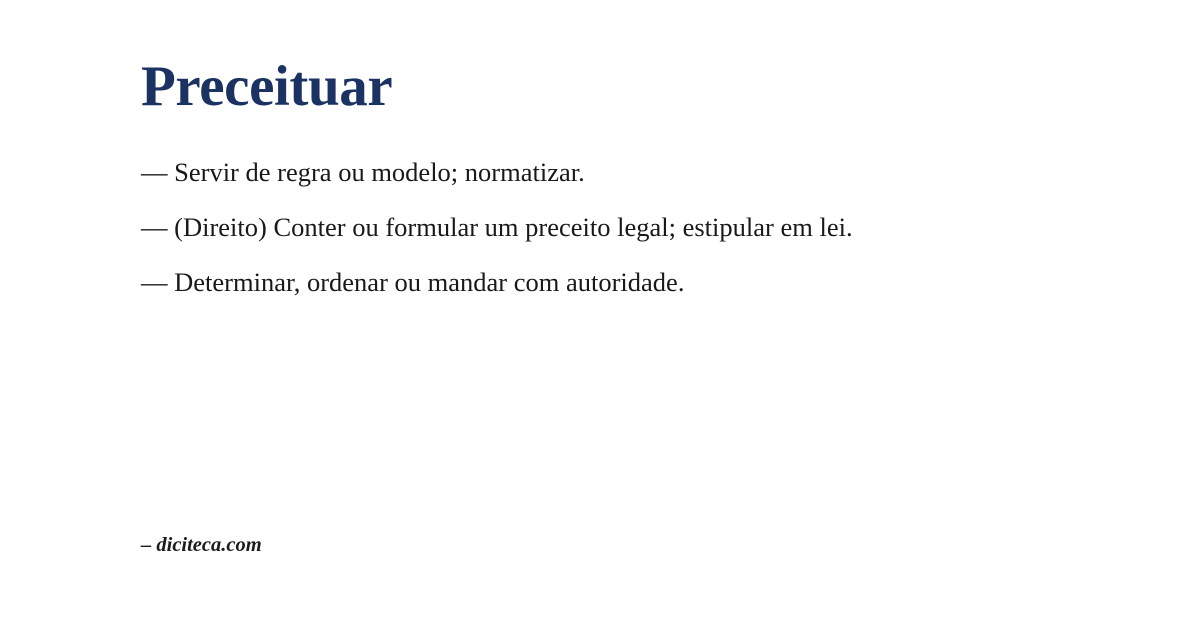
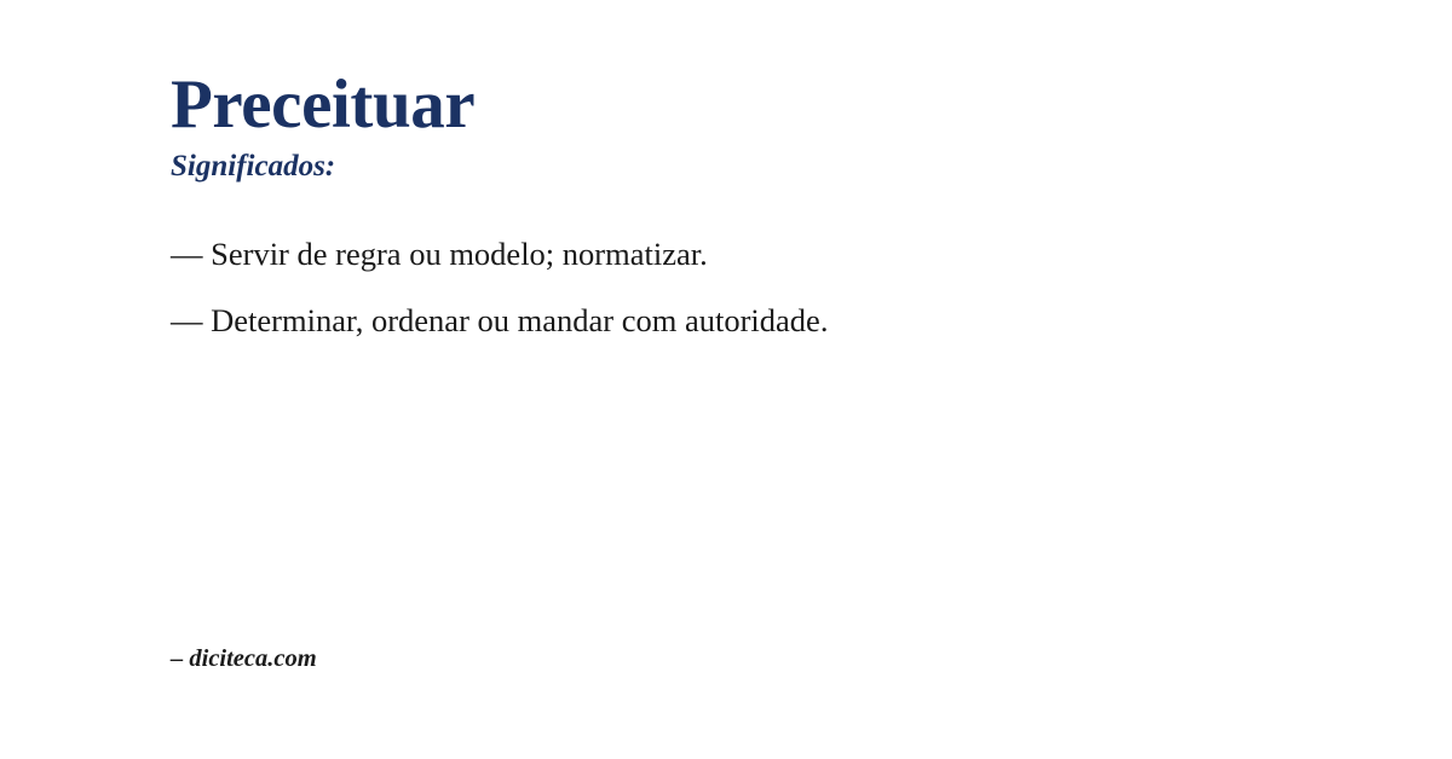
  Preceituar
+ Significados:
  — Servir de regra ou modelo; normatizar.
- — (Direito) Conter ou formular um preceito legal; estipular em lei.
  — Determinar, ordenar ou mandar com autoridade.
  – diciteca.com
